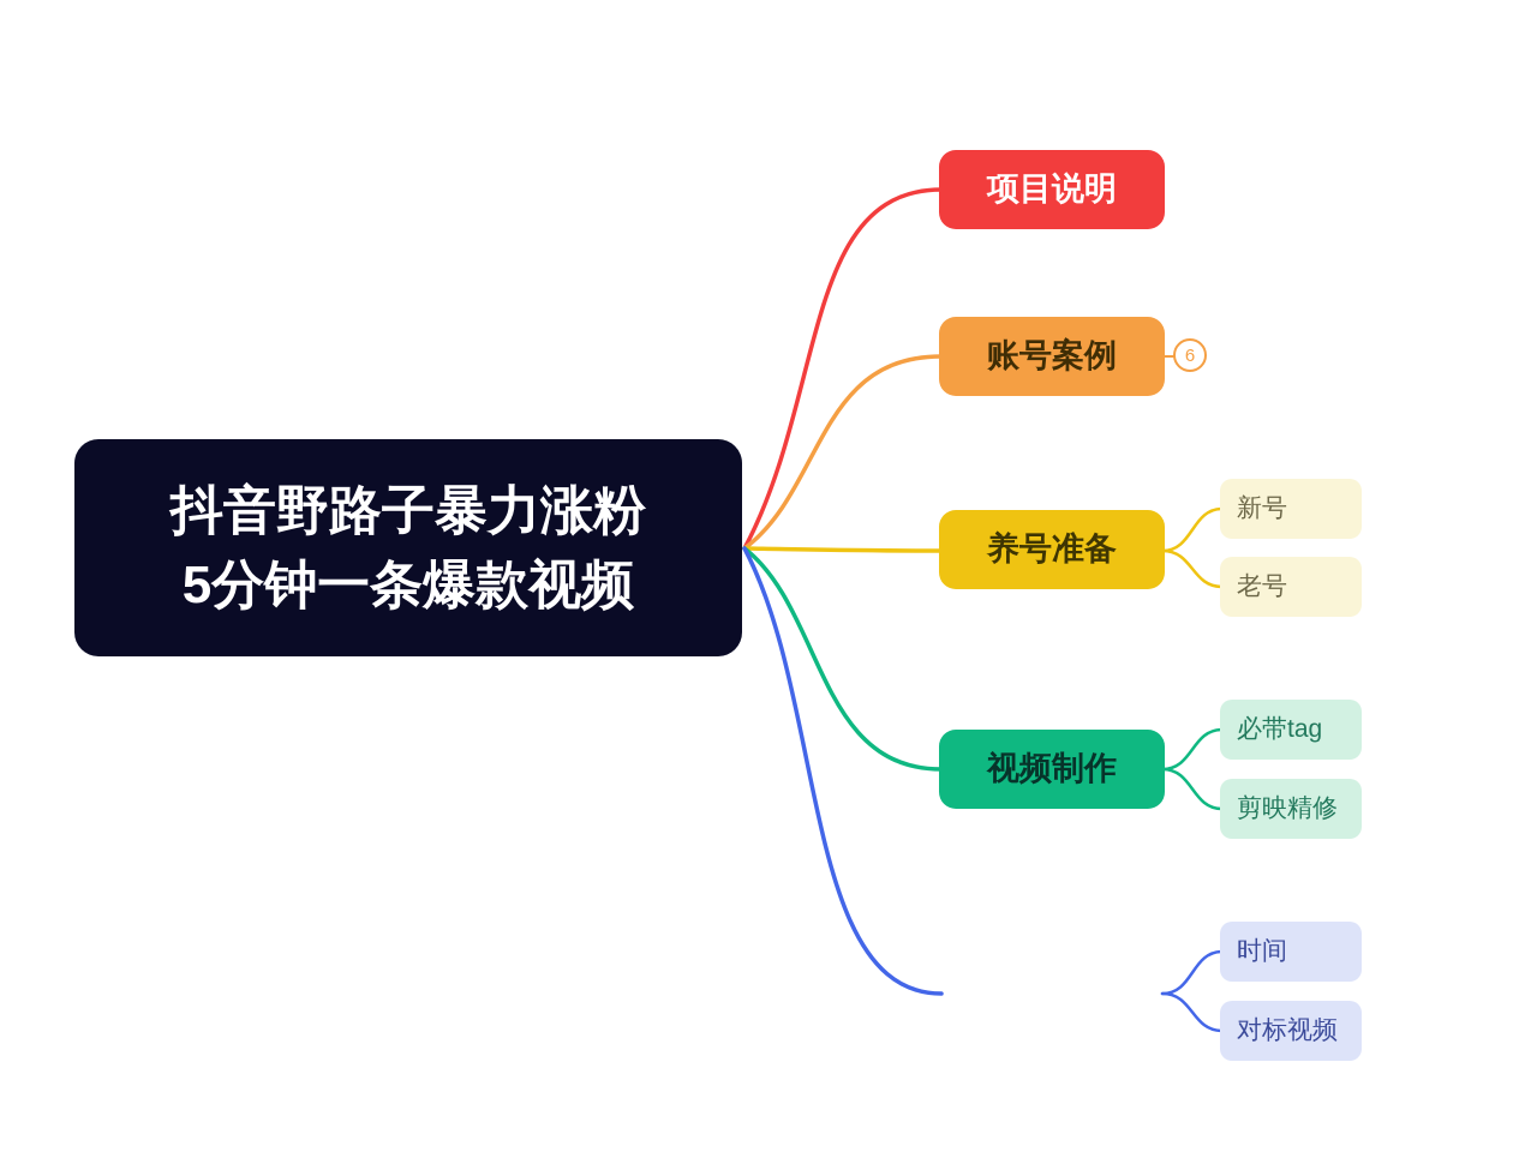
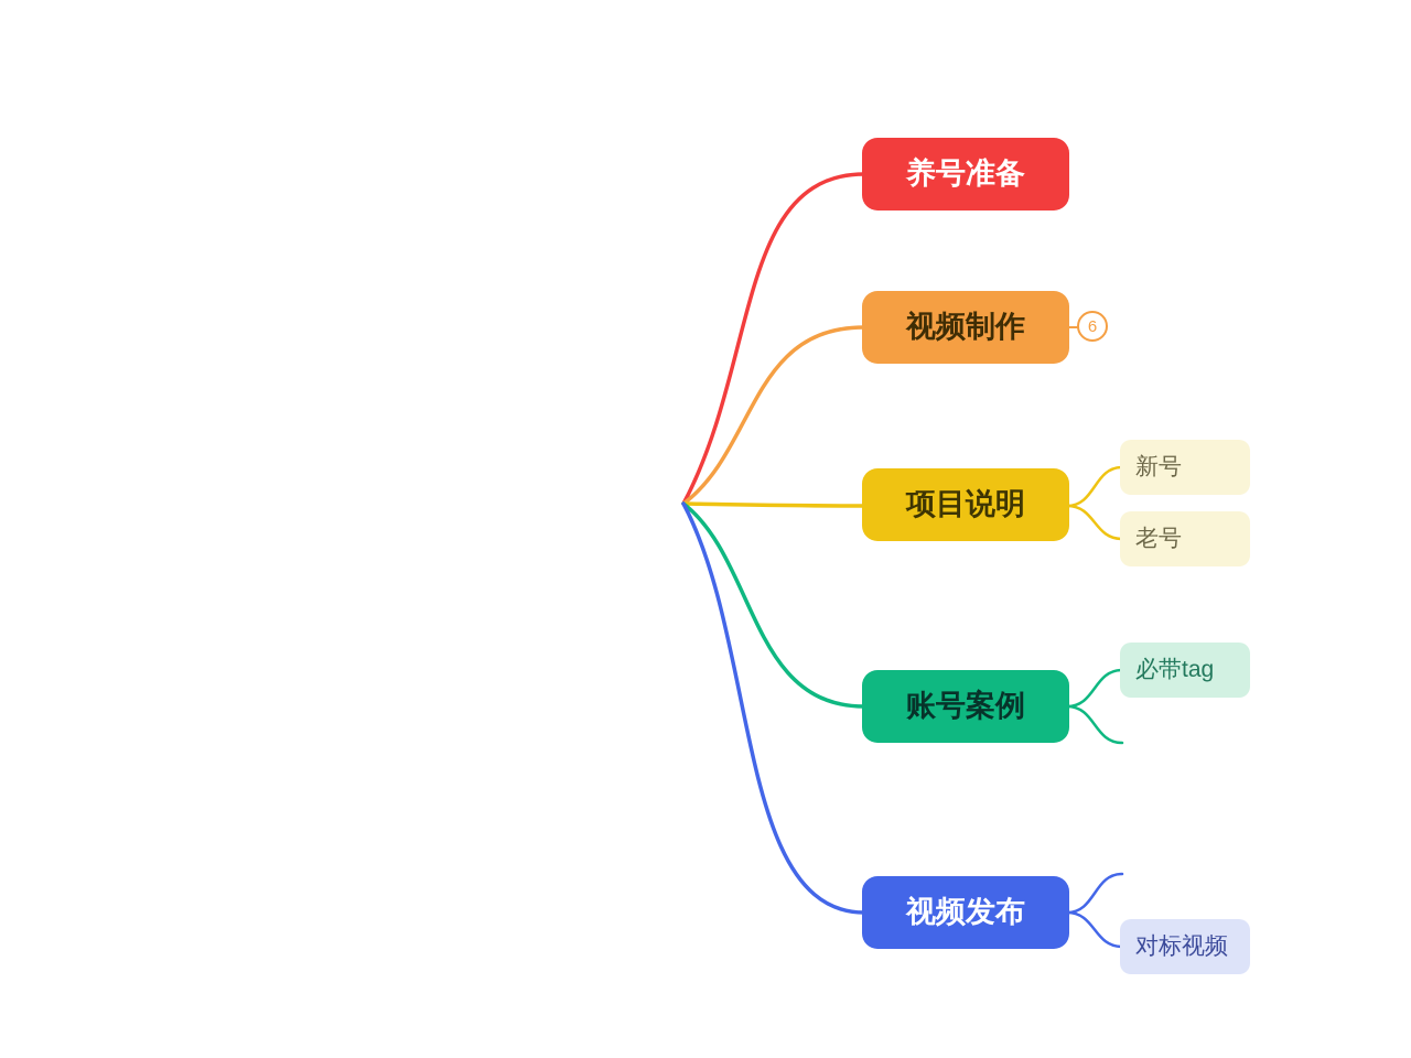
- 抖音野路子暴力涨粉
- 5分钟一条爆款视频
- 项目说明
+ 养号准备
- 账号案例
+ 视频制作
  6
- 养号准备
+ 项目说明
- 视频制作
+ 账号案例
+ 视频发布
  新号
  老号
  必带tag
- 剪映精修
- 时间
  对标视频
